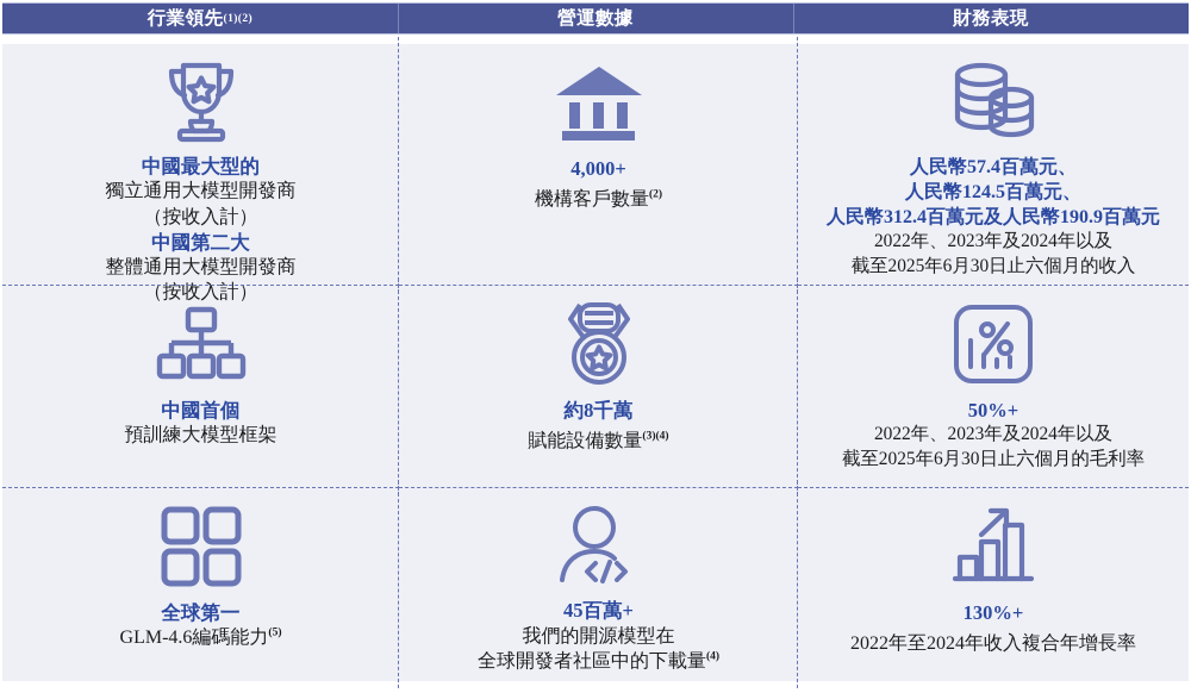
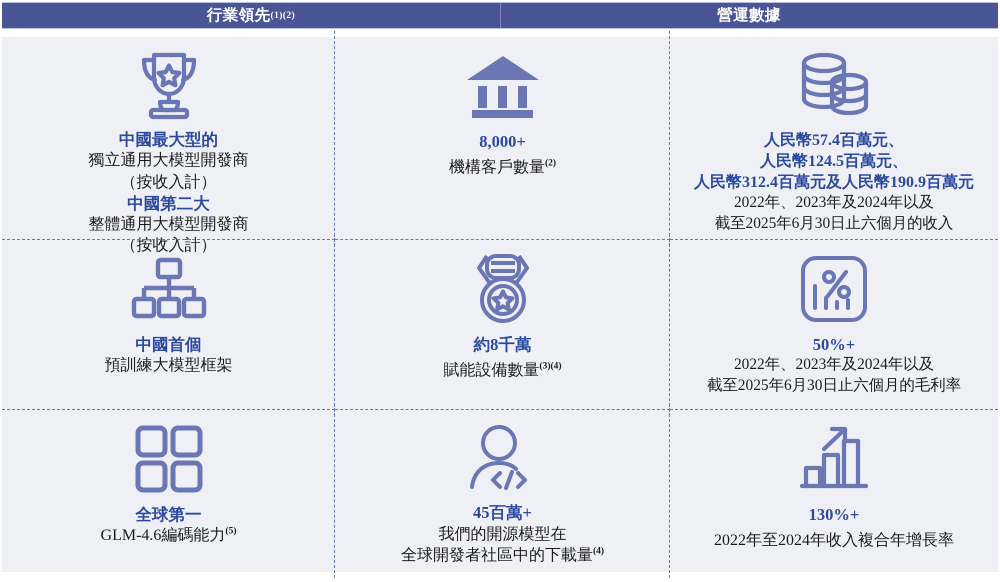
  行業領先
  (1)(2)
  營運數據
- 財務表現
  中國最大型的
  獨立通用大模型開發商
  （按收入計）
  中國第二大
  整體通用大模型開發商
  （按收入計）
- 4,000+
+ 8,000+
  機構客戶數量(2)
  人民幣57.4百萬元、
  人民幣124.5百萬元、
  人民幣312.4百萬元及人民幣190.9百萬元
  2022年、2023年及2024年以及
  截至2025年6月30日止六個月的收入
  中國首個
  預訓練大模型框架
  約8千萬
  賦能設備數量(3)(4)
  50%+
  2022年、2023年及2024年以及
  截至2025年6月30日止六個月的毛利率
  全球第一
  GLM-4.6編碼能力(5)
  45百萬+
  我們的開源模型在
  全球開發者社區中的下載量(4)
  130%+
  2022年至2024年收入複合年增長率
